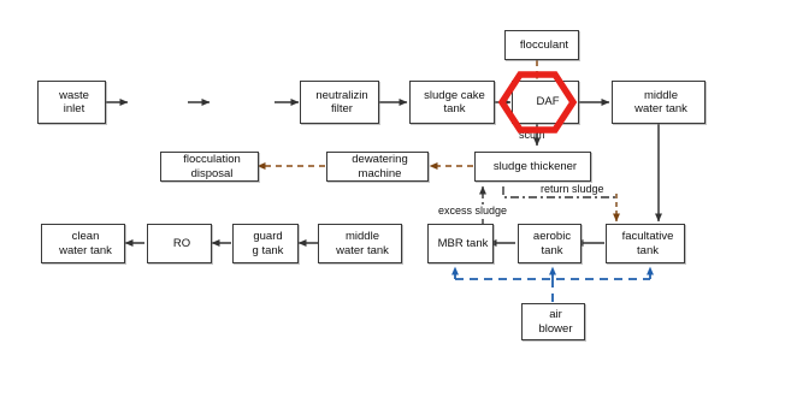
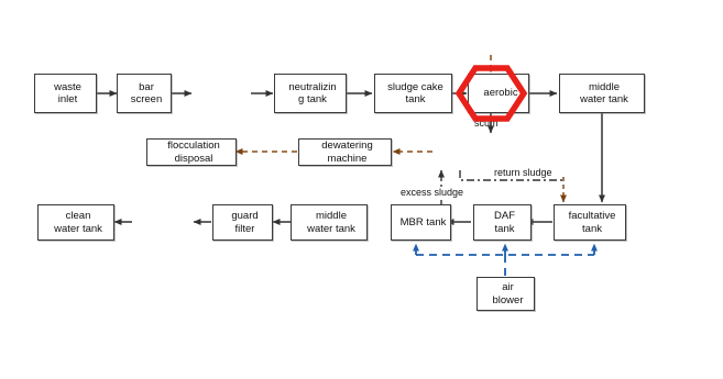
  waste
  inlet
+ bar
+ screen
  neutralizin
- filter
+ g tank
  sludge cake
  tank
- DAF
+ aerobic
  middle
  water tank
- flocculant
- sludge thickener
  dewatering
  machine
  flocculation
  disposal
  clean
  water tank
- RO
  guard
- g tank
+ filter
  middle
  water tank
  MBR tank
- aerobic
+ DAF
  tank
  facultative
  tank
  air
  blower
  scum
  return sludge
  excess sludge
